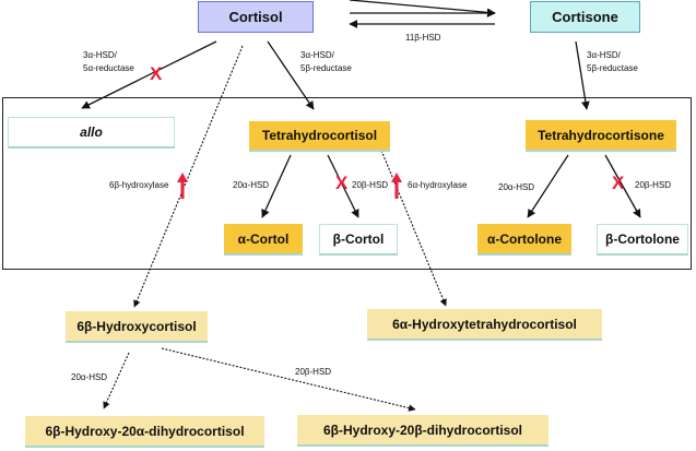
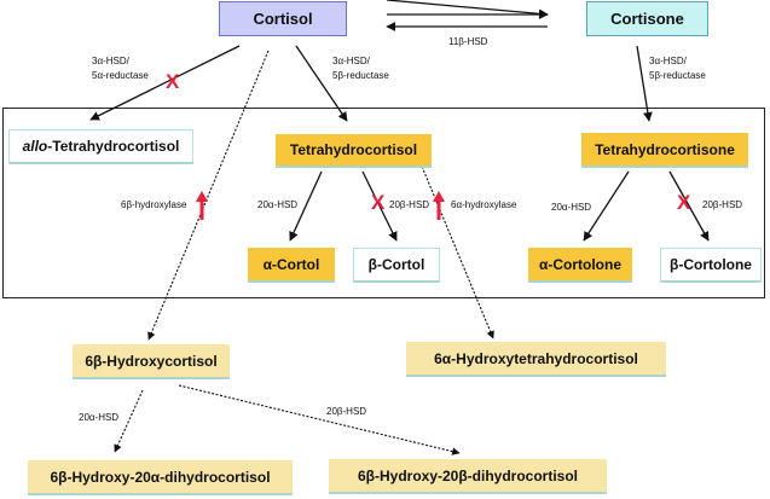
  Cortisol
  Cortisone
  allo
+ -Tetrahydrocortisol
  Tetrahydrocortisol
  Tetrahydrocortisone
  α-Cortol
  β-Cortol
  α-Cortolone
  β-Cortolone
  6β-Hydroxycortisol
  6α-Hydroxytetrahydrocortisol
  6β-Hydroxy-20α-dihydrocortisol
  6β-Hydroxy-20β-dihydrocortisol
  11β-HSD
  3α-HSD/
  5α-reductase
  3α-HSD/
  5β-reductase
  3α-HSD/
  5β-reductase
  6β-hydroxylase
  20α-HSD
  20β-HSD
  6α-hydroxylase
  20α-HSD
  20β-HSD
  20α-HSD
  20β-HSD
  X
  X
  X
